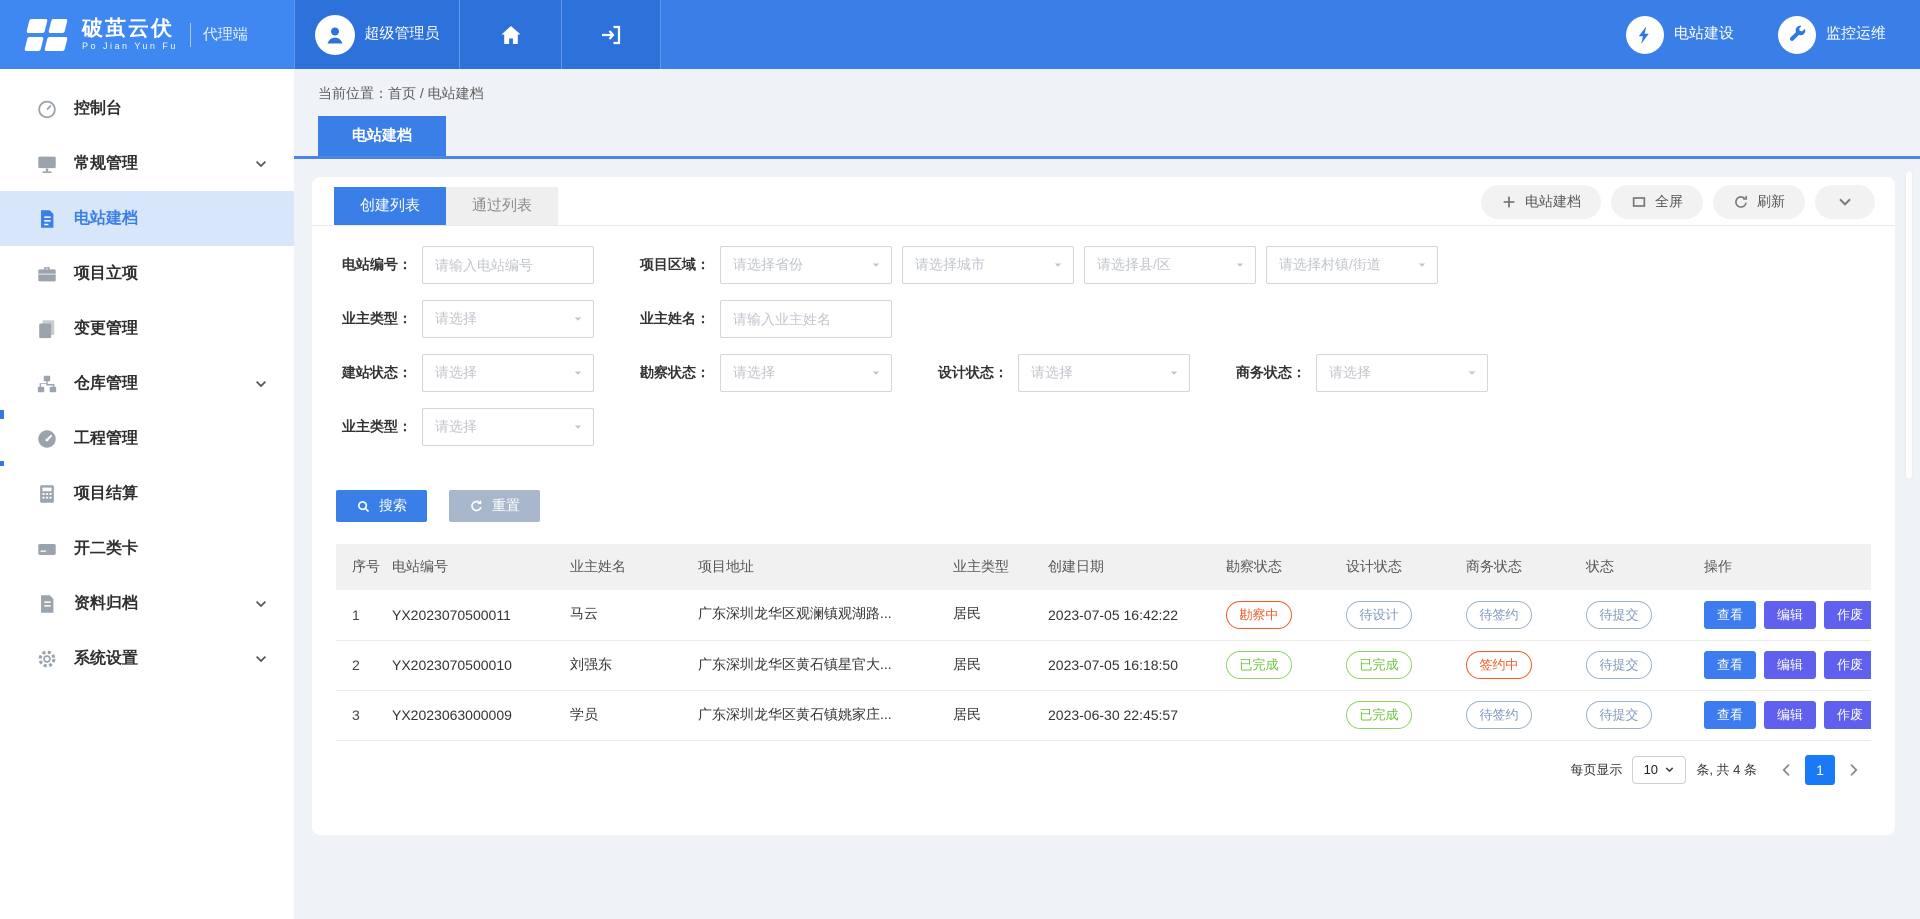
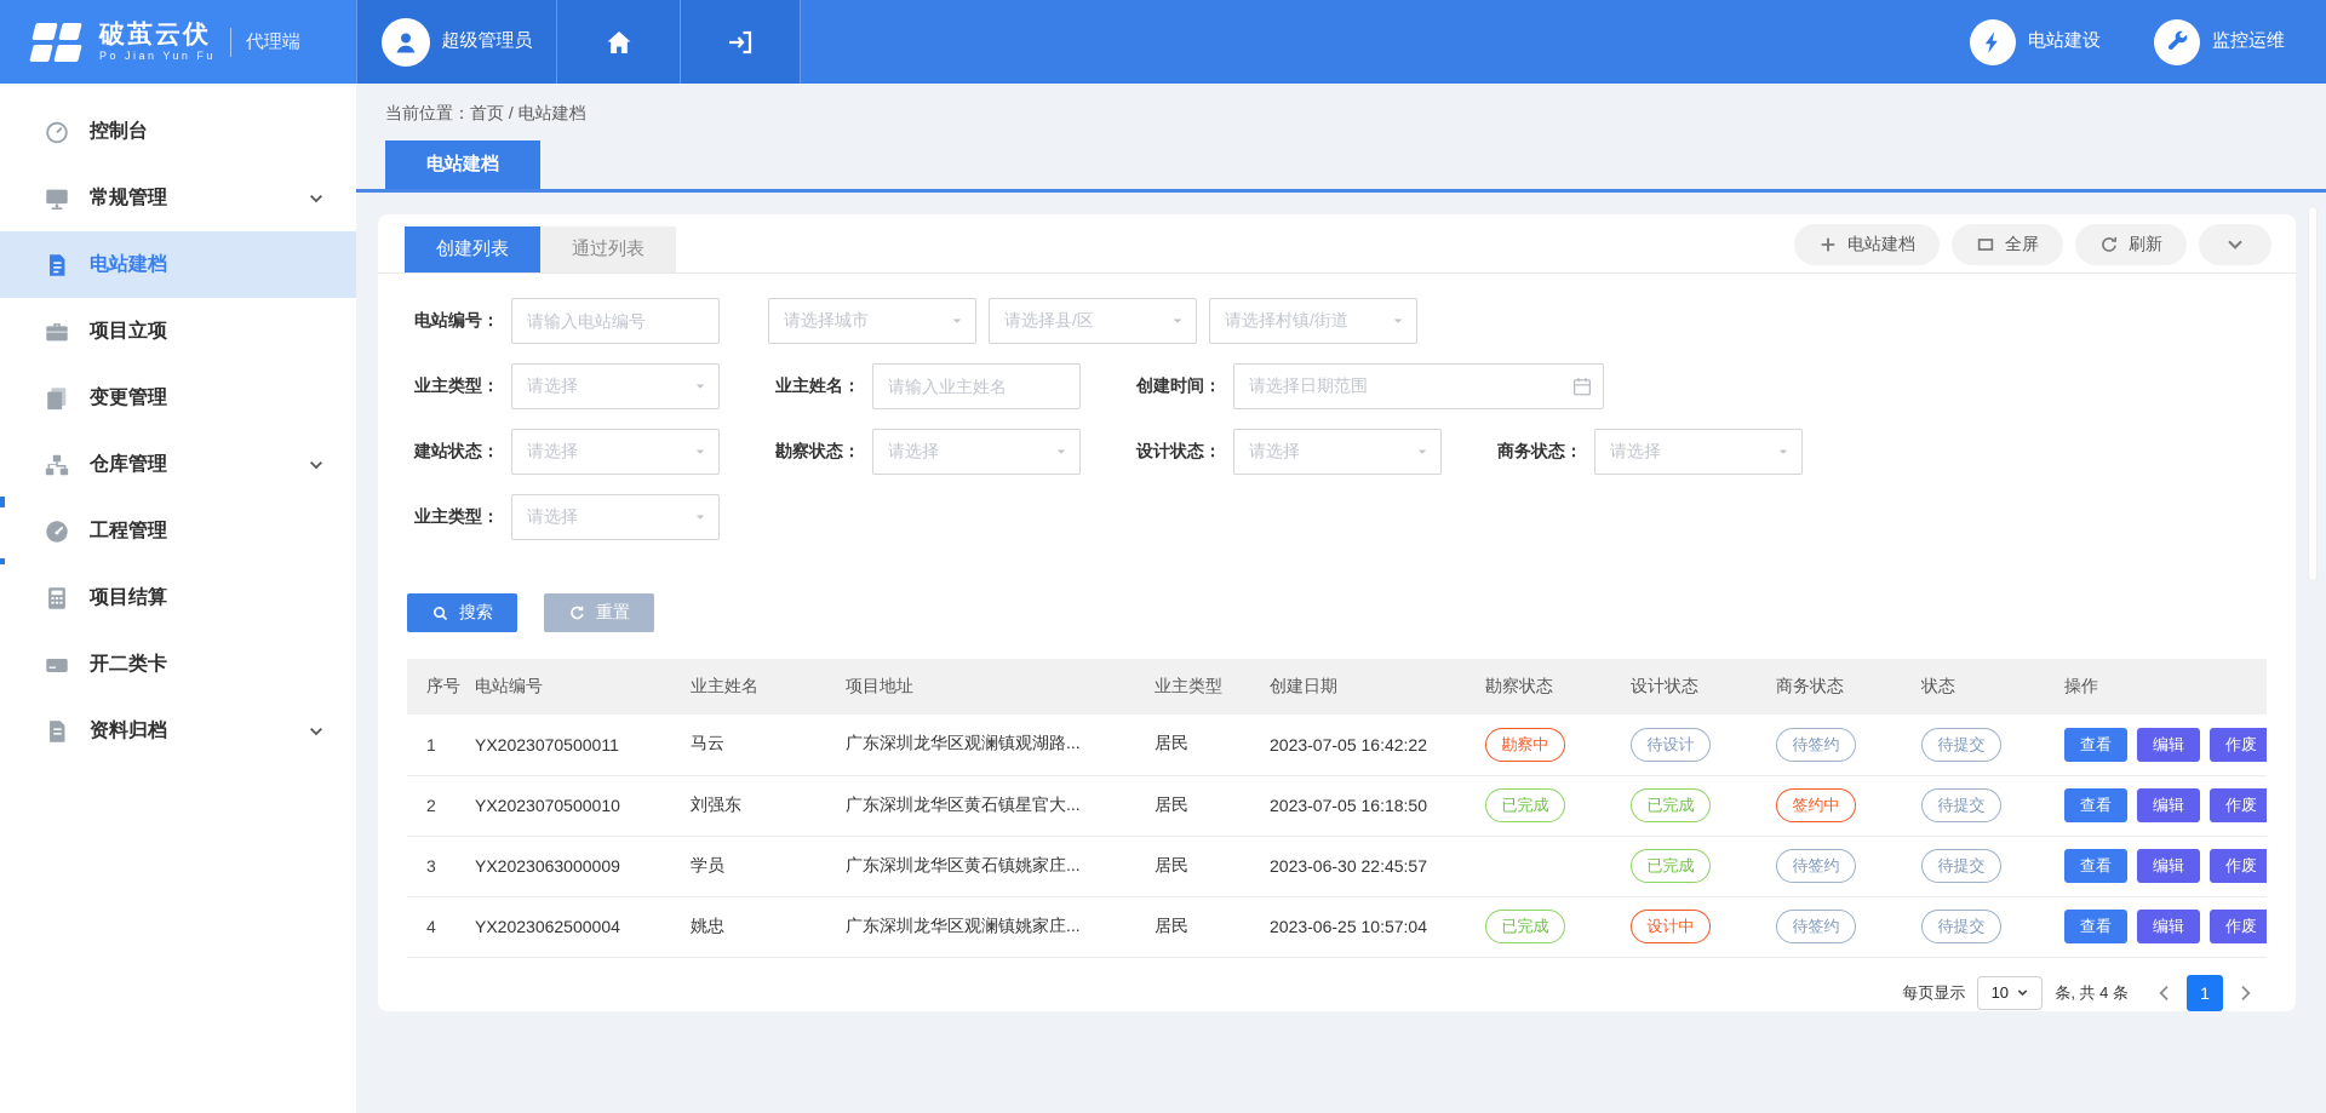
  破茧云伏
  Po Jian Yun Fu
  代理端
  超级管理员
  电站建设
  监控运维
  控制台
  常规管理
  电站建档
  项目立项
  变更管理
  仓库管理
  工程管理
  项目结算
  开二类卡
  资料归档
- 系统设置
  当前位置：首页 / 电站建档
  电站建档
  创建列表
  通过列表
  电站建档
  全屏
  刷新
  电站编号：
  请输入电站编号
- 项目区域：
- 请选择省份
  请选择城市
  请选择县/区
  请选择村镇/街道
  业主类型：
  请选择
  业主姓名：
  请输入业主姓名
+ 创建时间：
+ 请选择日期范围
  建站状态：
  请选择
  勘察状态：
  请选择
  设计状态：
  请选择
  商务状态：
  请选择
  业主类型：
  请选择
  搜索
  重置
  序号	电站编号	业主姓名	项目地址	业主类型	创建日期	勘察状态	设计状态	商务状态	状态	操作
  1	YX2023070500011	马云	广东深圳龙华区观澜镇观湖路...	居民	2023-07-05 16:42:22	勘察中	待设计	待签约	待提交	查看 编辑 作废
  2	YX2023070500010	刘强东	广东深圳龙华区黄石镇星官大...	居民	2023-07-05 16:18:50	已完成	已完成	签约中	待提交	查看 编辑 作废
  3	YX2023063000009	学员	广东深圳龙华区黄石镇姚家庄...	居民	2023-06-30 22:45:57		已完成	待签约	待提交	查看 编辑 作废
+ 4	YX2023062500004	姚忠	广东深圳龙华区观澜镇姚家庄...	居民	2023-06-25 10:57:04	已完成	设计中	待签约	待提交	查看 编辑 作废
  每页显示
  10
  条, 共 4 条
  1
